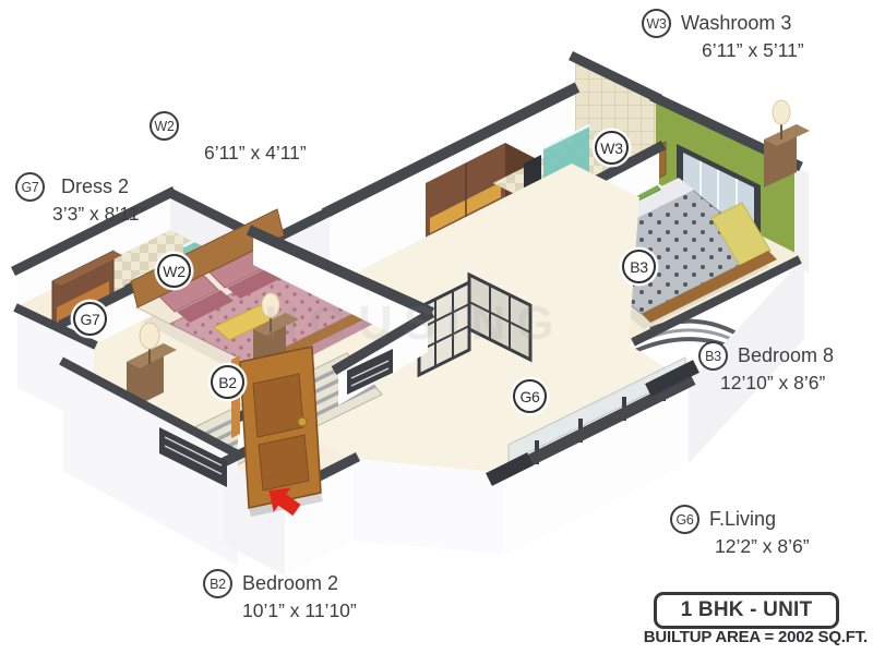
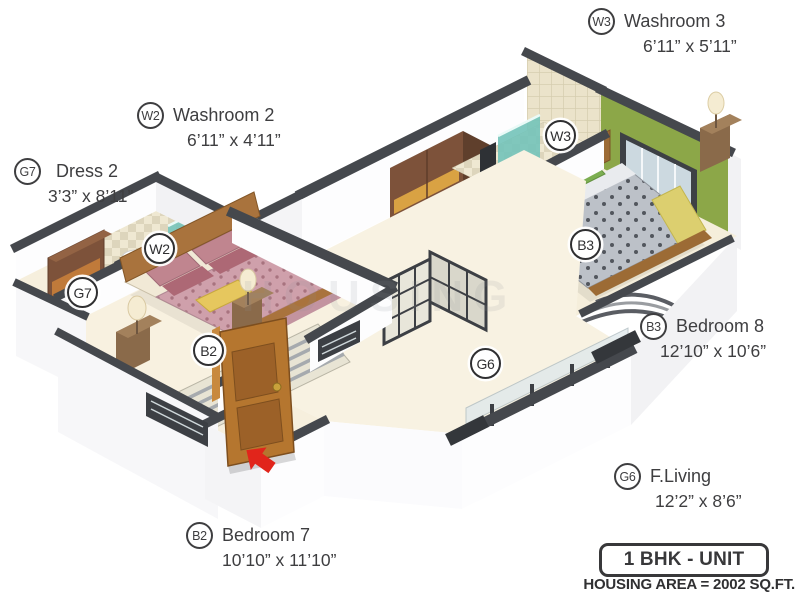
  HOUSING
  W3
  W2
  G7
  B3
  G6
  B2
  W3
  Washroom 3
  6’11” x 5’11”
  W2
+ Washroom 2
  6’11” x 4’11”
  G7
  Dress 2
  3’3” x 8’11”
  B3
  Bedroom 8
- 12’10” x 8’6”
+ 12’10” x 10’6”
  G6
  F.Living
  12’2” x 8’6”
  B2
- Bedroom 2
+ Bedroom 7
- 10’1” x 11’10”
+ 10’10” x 11’10”
  1 BHK - UNIT
- BUILTUP AREA = 2002 SQ.FT.
+ HOUSING AREA = 2002 SQ.FT.
